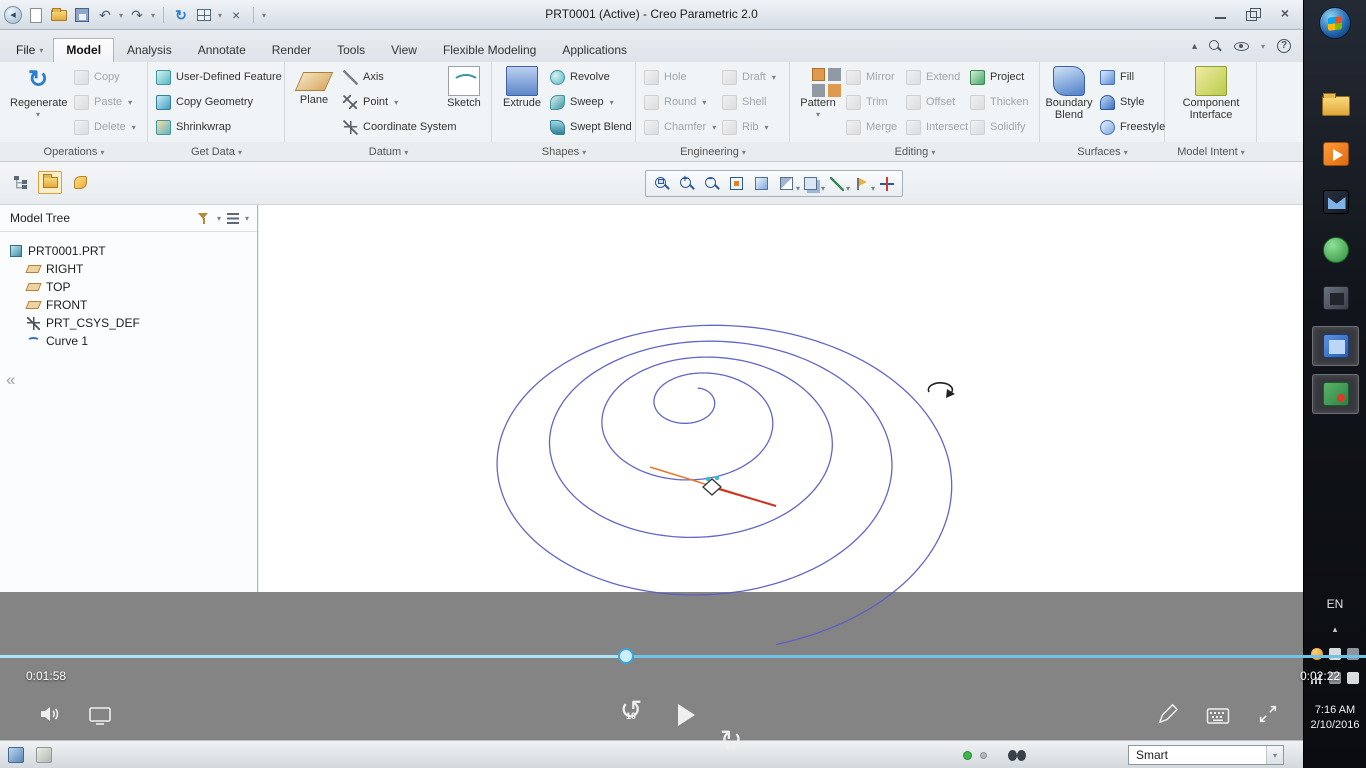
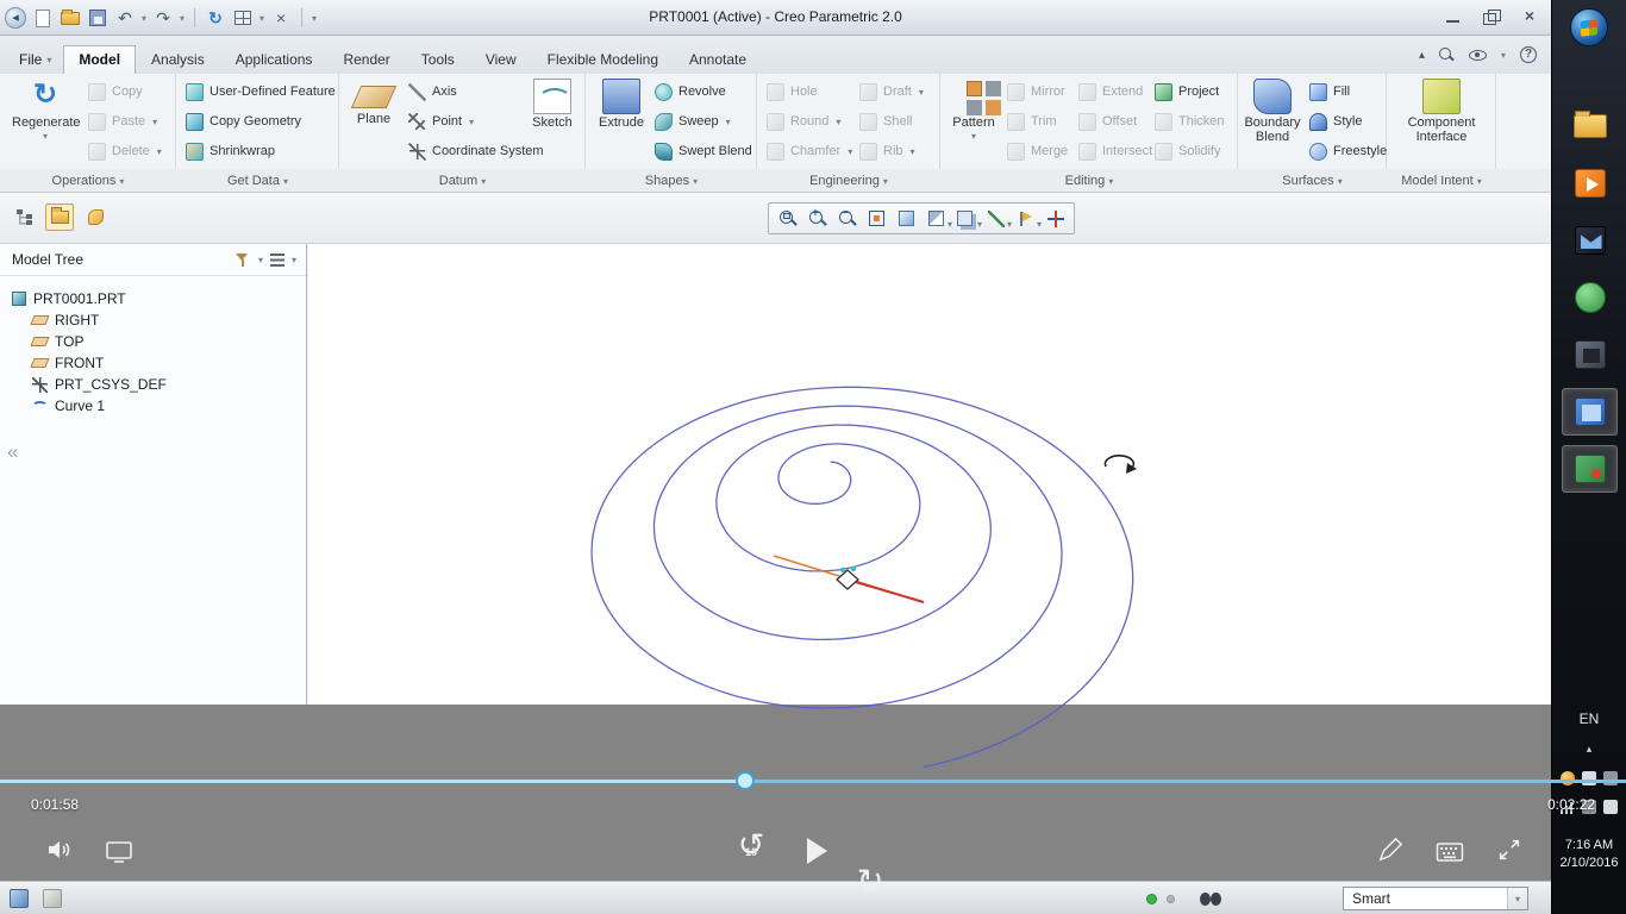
  ◂
  ↶
  ▾
  ↷
  ▾
  ↻
  ▾
  ×
  ▾
  PRT0001 (Active) - Creo Parametric 2.0
  ×
  File
  ▾
  Model
  Analysis
- Annotate
+ Applications
  Render
  Tools
  View
  Flexible Modeling
- Applications
+ Annotate
  ▴
  ▾
  ?
  ↻
  Regenerate
  ▾
  Copy
  Paste
  ▾
  Delete
  ▾
  User-Defined Feature
  Copy Geometry
  Shrinkwrap
  Plane
  Axis
  Point
  ▾
  Coordinate System
  Sketch
  Extrude
  Revolve
  Sweep
  ▾
  Swept Blend
  Hole
  Round
  ▾
  Chamfer
  ▾
  Draft
  ▾
  Shell
  Rib
  ▾
  Pattern
  ▾
  Mirror
  Trim
  Merge
  Extend
  Offset
  Intersect
  Project
  Thicken
  Solidify
  Boundary Blend
  Fill
  Style
  Freestyle
  Component Interface
  Operations ▾
  Get Data ▾
  Datum ▾
  Shapes ▾
  Engineering ▾
  Editing ▾
  Surfaces ▾
  Model Intent ▾
  ▾
  ▾
  ▾
  ▾
  Model Tree
  ▾
  ▾
  PRT0001.PRT
  RIGHT
  TOP
  FRONT
  PRT_CSYS_DEF
  Curve 1
  «
  Smart
  ▾
  EN
  ▴
  7:16 AM
  2/10/2016
  0:01:58
  0:02:22
  ↺
  10
  ↻
